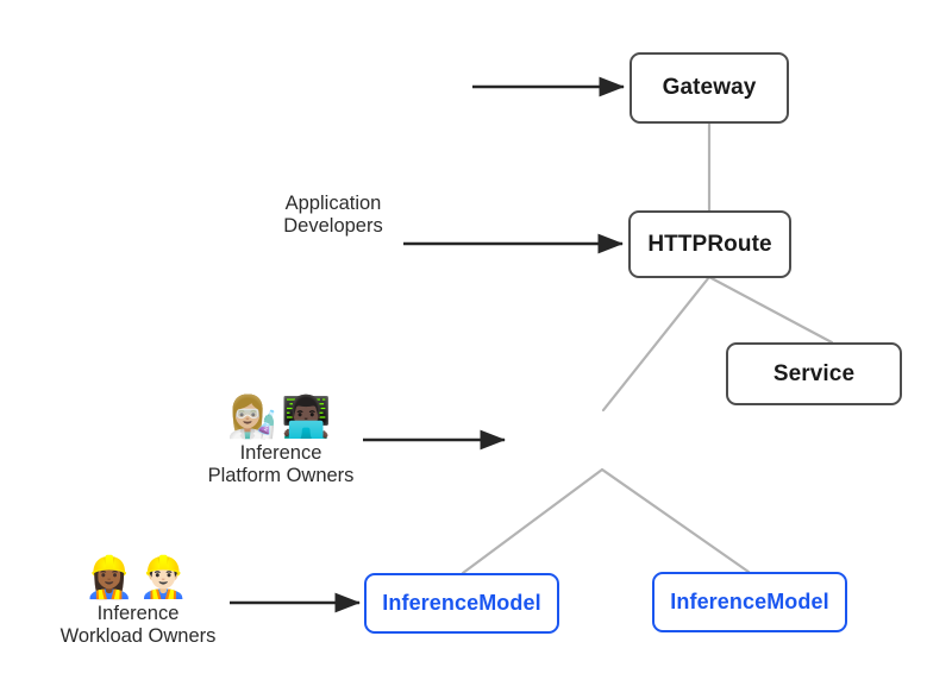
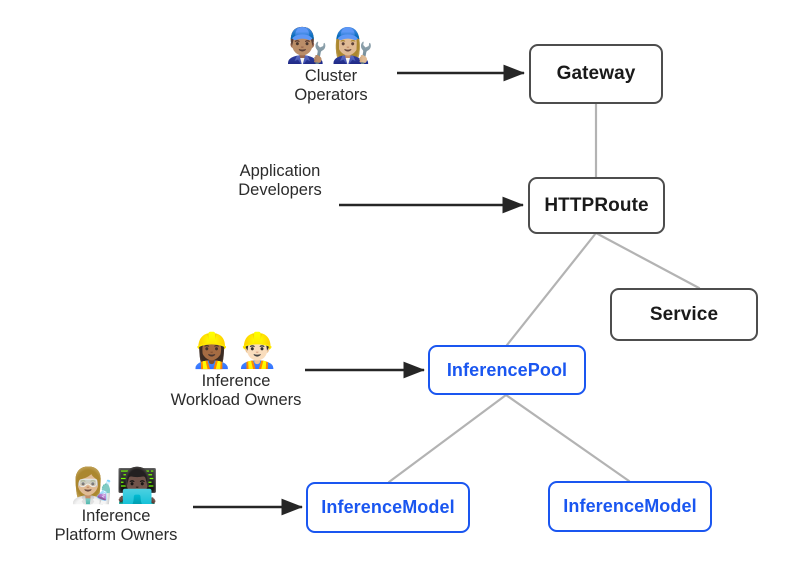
+ 👨🏽‍🔧👩🏼‍🔧
+ Cluster
+ Operators
  Application
  Developers
- 👩🏼‍🔬👨🏿‍💻
+ 👷🏾‍♀️👷🏻‍♂️
  Inference
- Platform Owners
+ Workload Owners
- 👷🏾‍♀️👷🏻‍♂️
+ 👩🏼‍🔬👨🏿‍💻
  Inference
- Workload Owners
+ Platform Owners
  Gateway
  HTTPRoute
  Service
+ InferencePool
  InferenceModel
  InferenceModel
